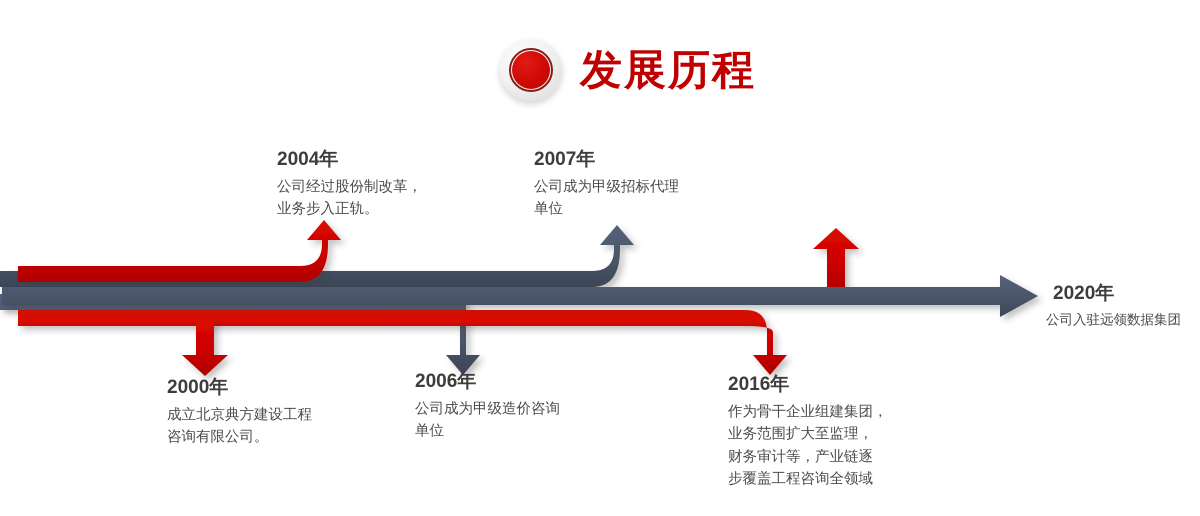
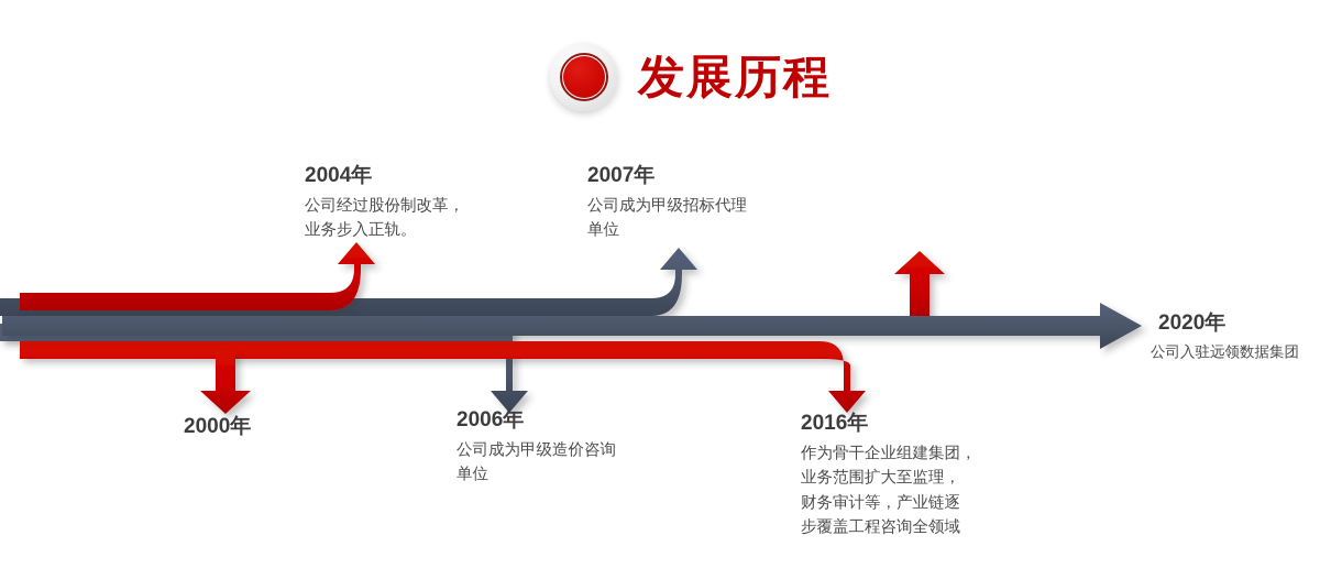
  发展历程
  2004年
  公司经过股份制改革，
  业务步入正轨。
  2007年
  公司成为甲级招标代理
  单位
  2000年
- 成立北京典方建设工程
- 咨询有限公司。
  2006年
  公司成为甲级造价咨询
  单位
  2016年
  作为骨干企业组建集团，
  业务范围扩大至监理，
  财务审计等，产业链逐
  步覆盖工程咨询全领域
  2020年
  公司入驻远领数据集团
